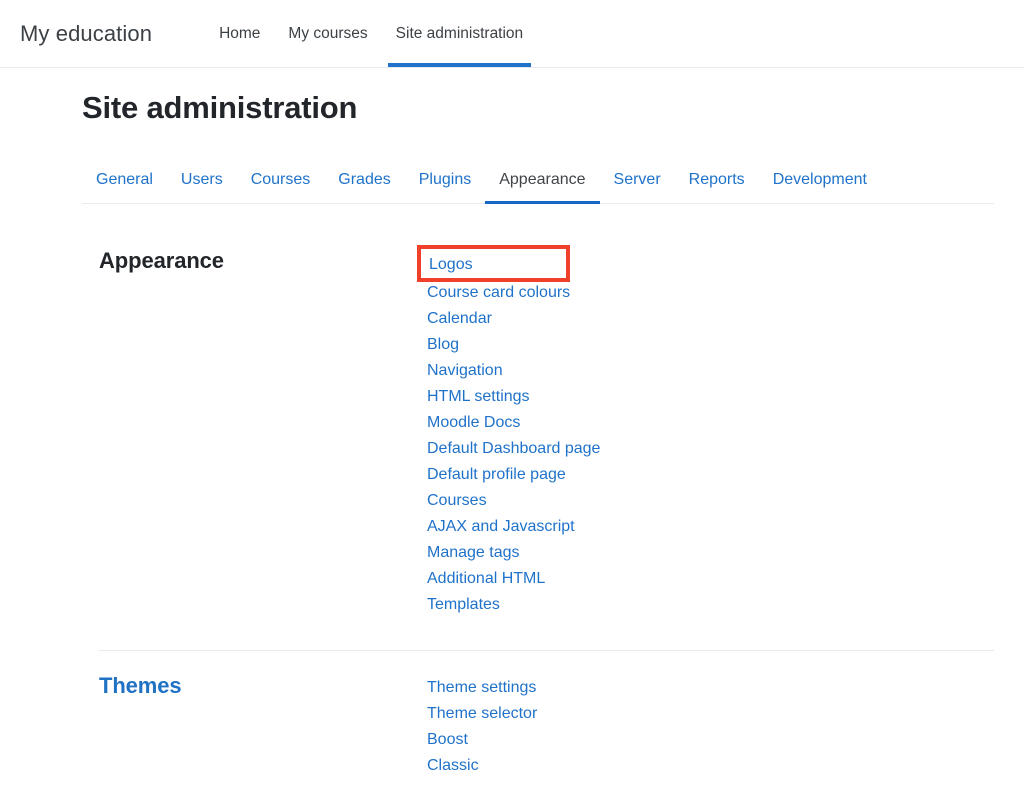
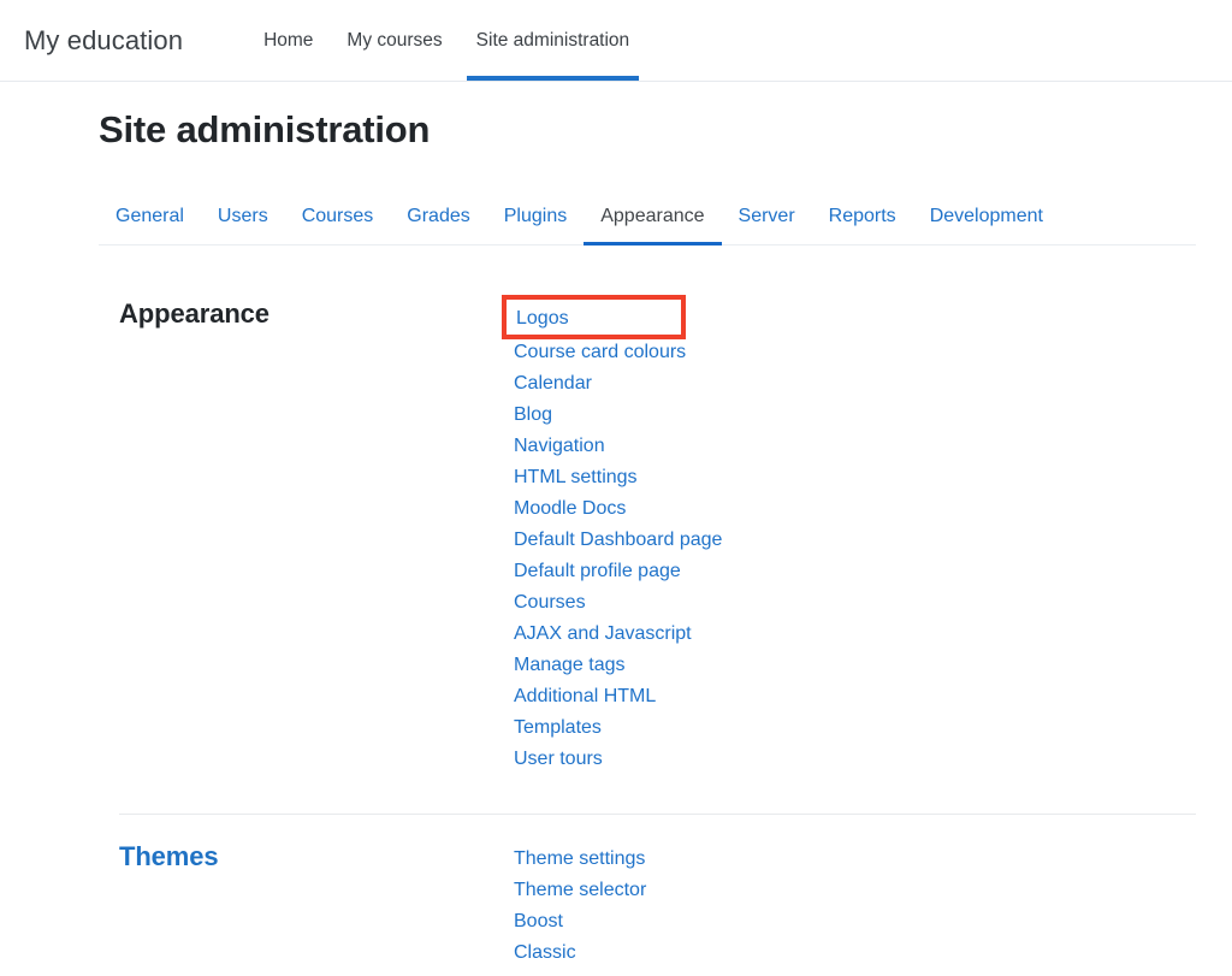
  My education
  Home
  My courses
  Site administration
  Site administration
  General
  Users
  Courses
  Grades
  Plugins
  Appearance
  Server
  Reports
  Development
  Appearance
  Logos
  Course card colours
  Calendar
  Blog
  Navigation
  HTML settings
  Moodle Docs
  Default Dashboard page
  Default profile page
  Courses
  AJAX and Javascript
  Manage tags
  Additional HTML
  Templates
+ User tours
  Themes
  Theme settings
  Theme selector
  Boost
  Classic
